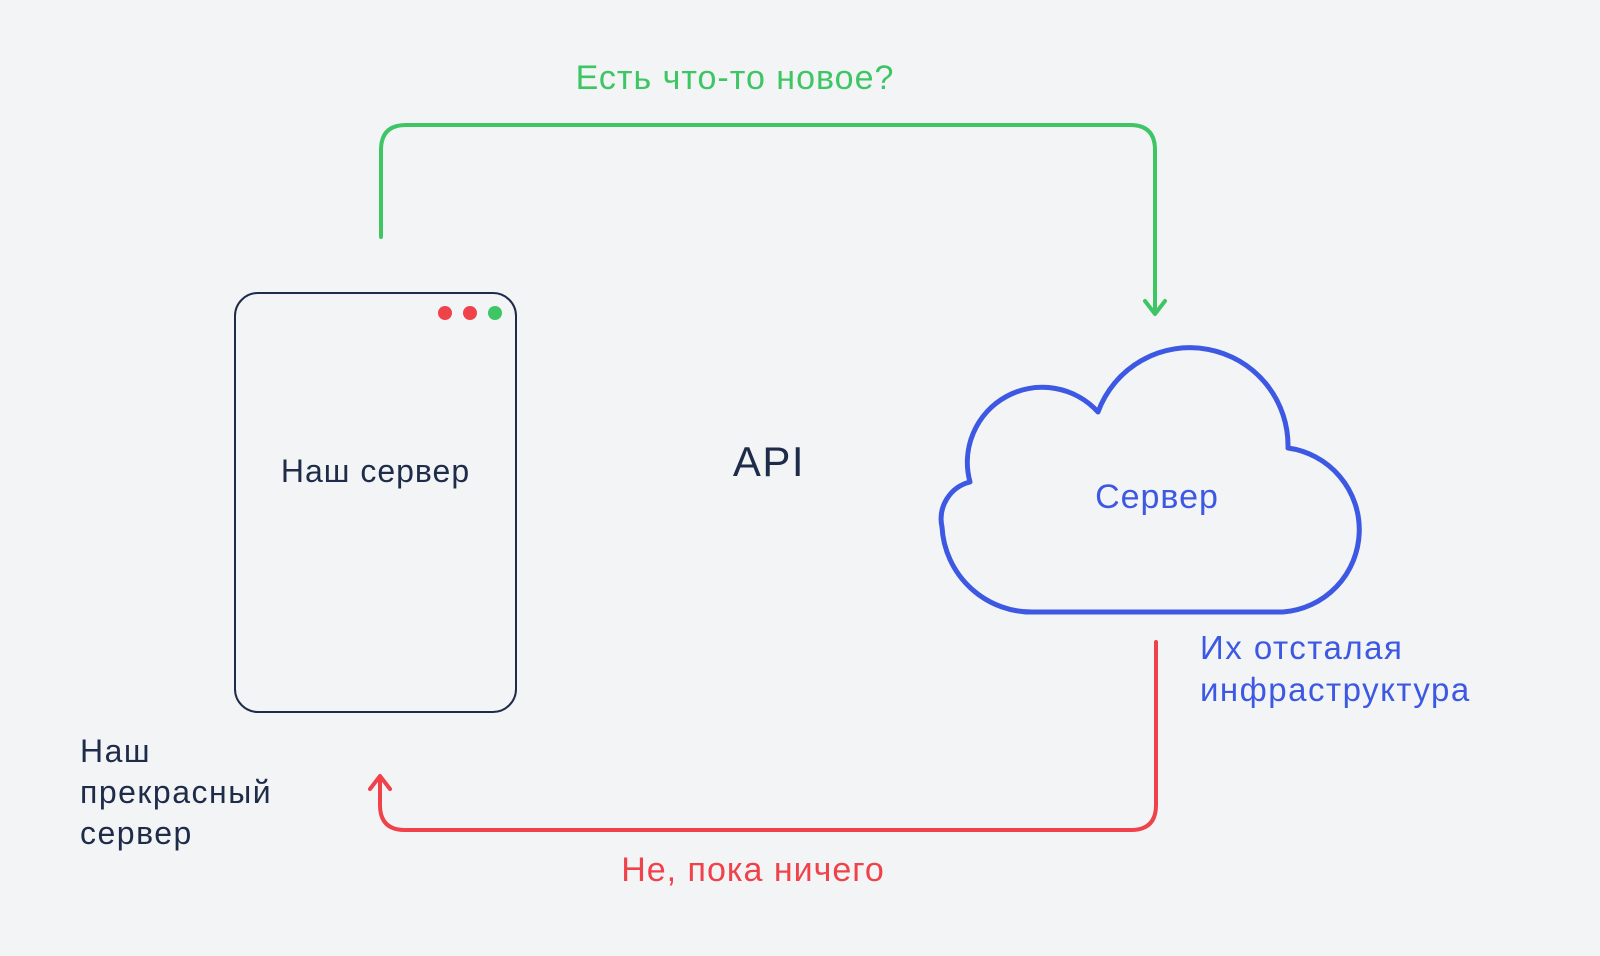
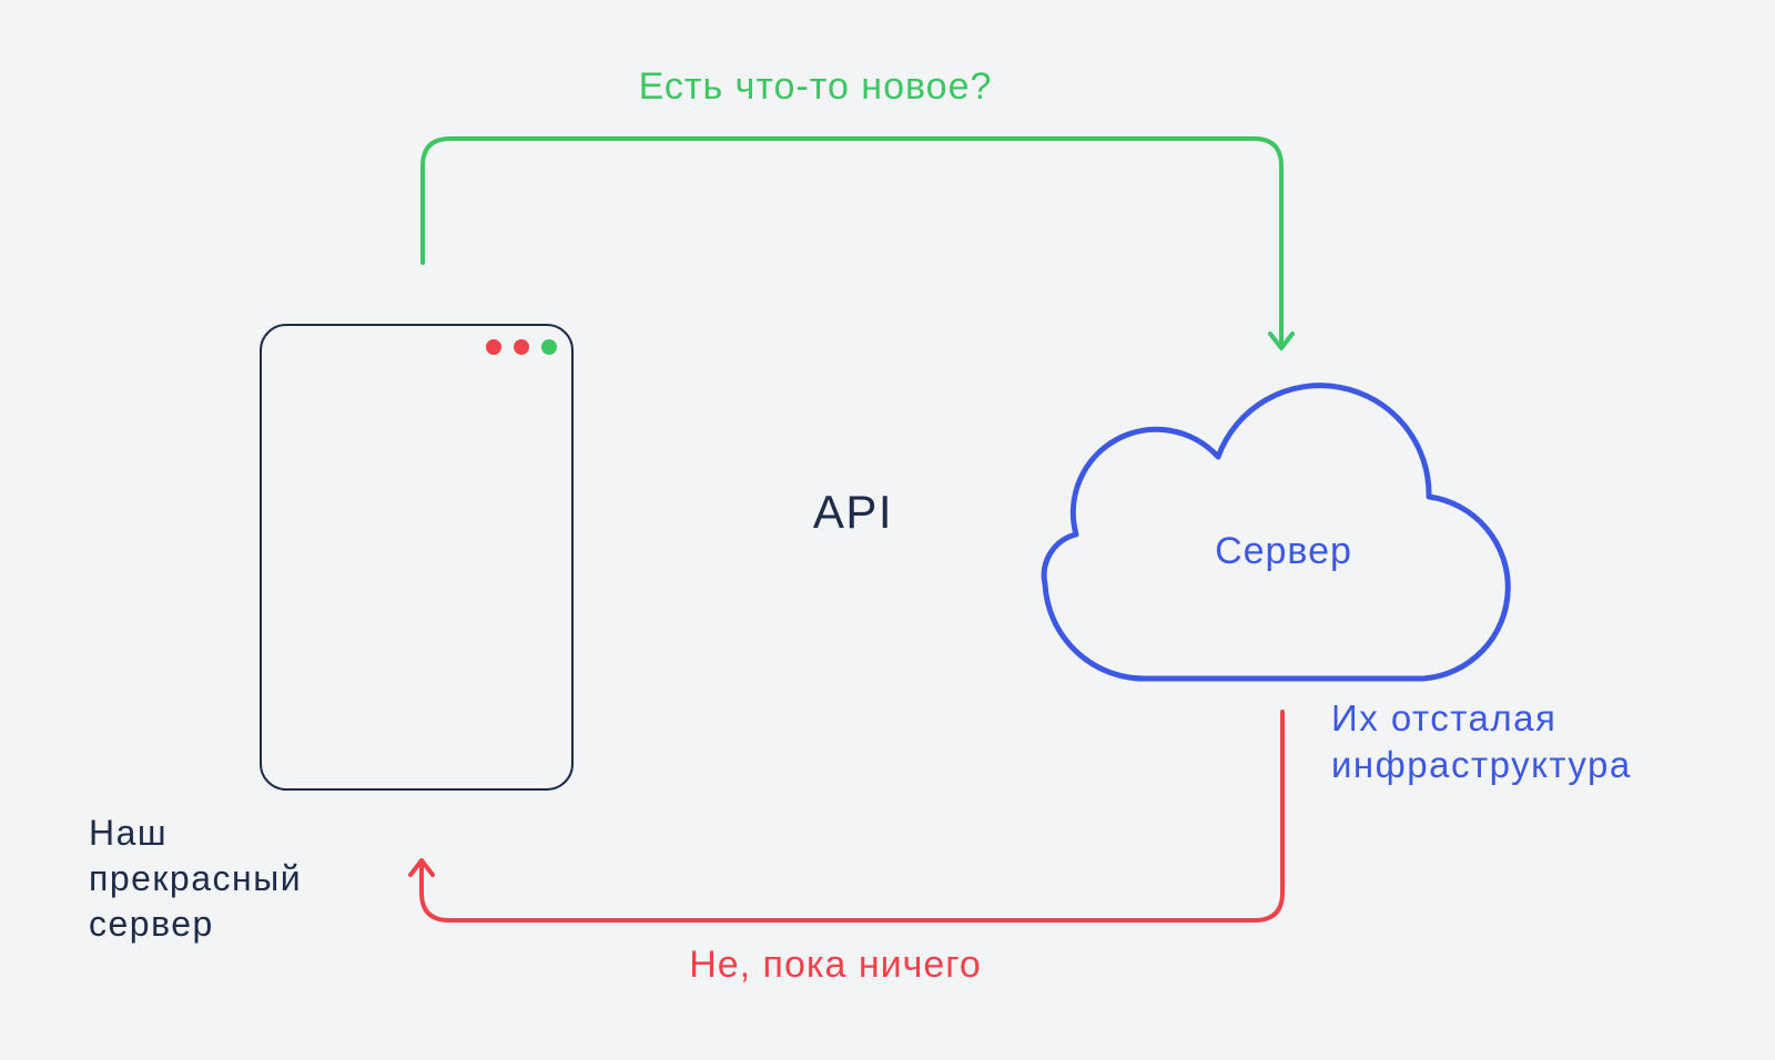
- Наш сервер
  Есть что-то новое?
  API
  Сервер
  Их отсталая инфраструктура
  Наш прекрасный сервер
  Не, пока ничего
